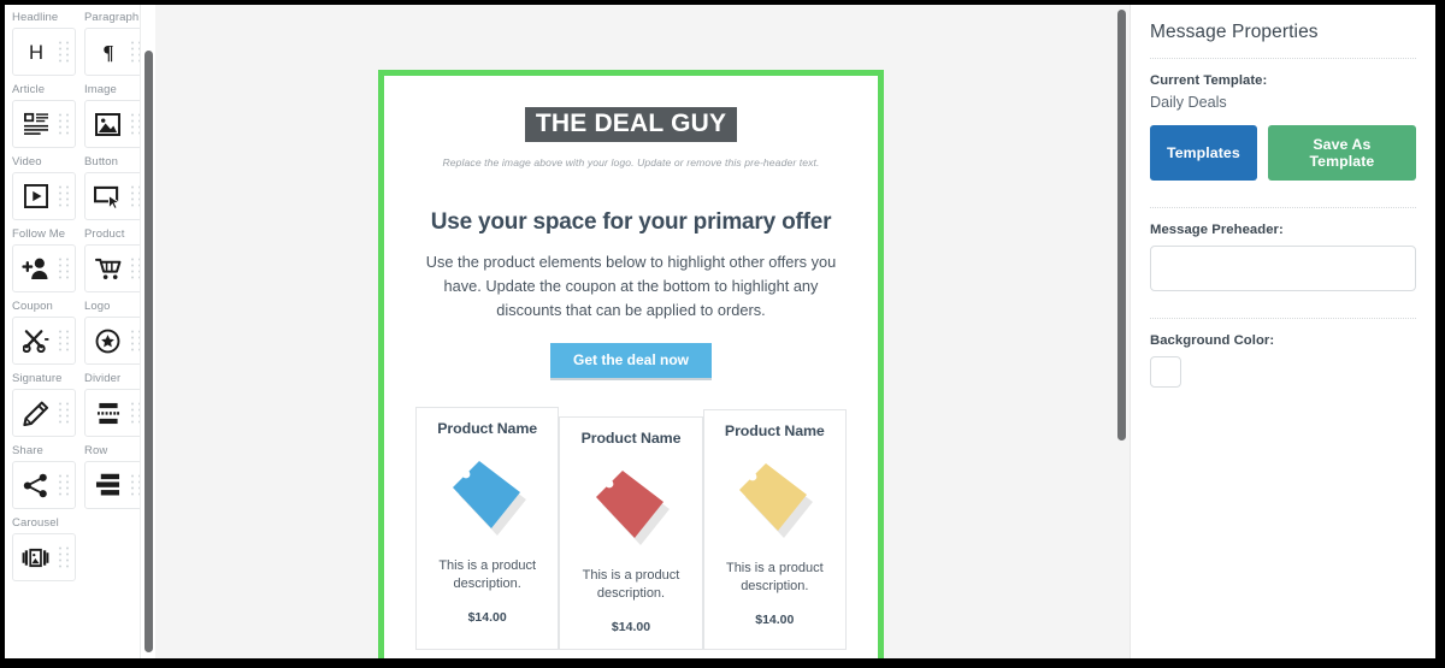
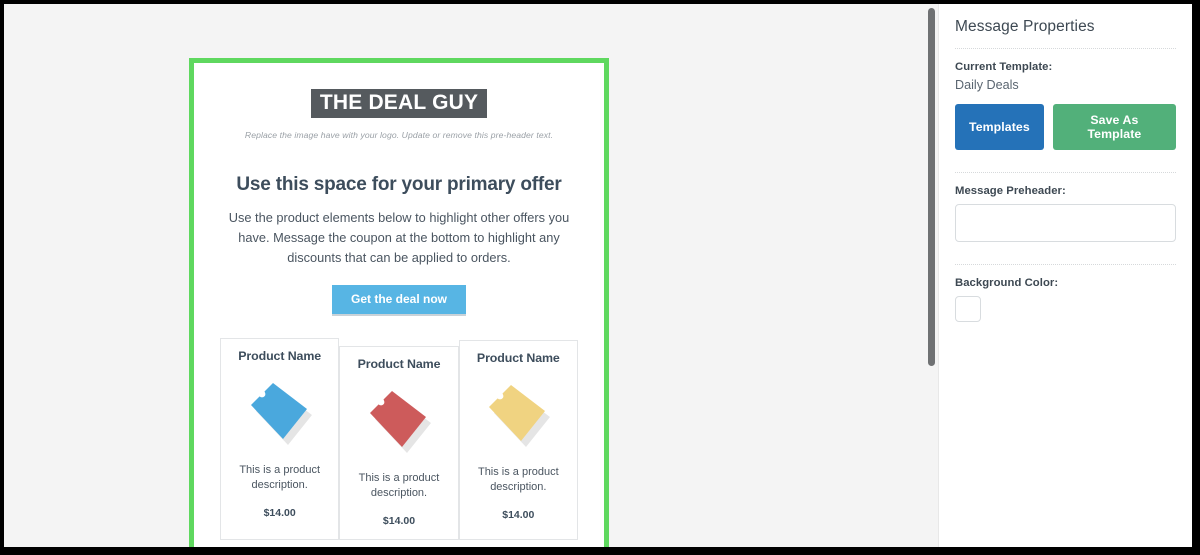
- Headline
- H
- Paragraph
- ¶
- Article
- Image
- Video
- Button
- Follow Me
- Product
- Coupon
- Logo
- Signature
- Divider
- Share
- Row
- Carousel
  THE DEAL GUY
- Replace the image above with your logo. Update or remove this pre-header text.
+ Replace the image have with your logo. Update or remove this pre-header text.
- Use your space for your primary offer
+ Use this space for your primary offer
- Use the product elements below to highlight other offers you have. Update the coupon at the bottom to highlight any discounts that can be applied to orders.
+ Use the product elements below to highlight other offers you have. Message the coupon at the bottom to highlight any discounts that can be applied to orders.
  Get the deal now
  Product Name
  This is a product description.
  $14.00
  Product Name
  This is a product description.
  $14.00
  Product Name
  This is a product description.
  $14.00
  Message Properties
  Current Template:
  Daily Deals
  Templates
  Save As Template
  Message Preheader:
  Background Color:
